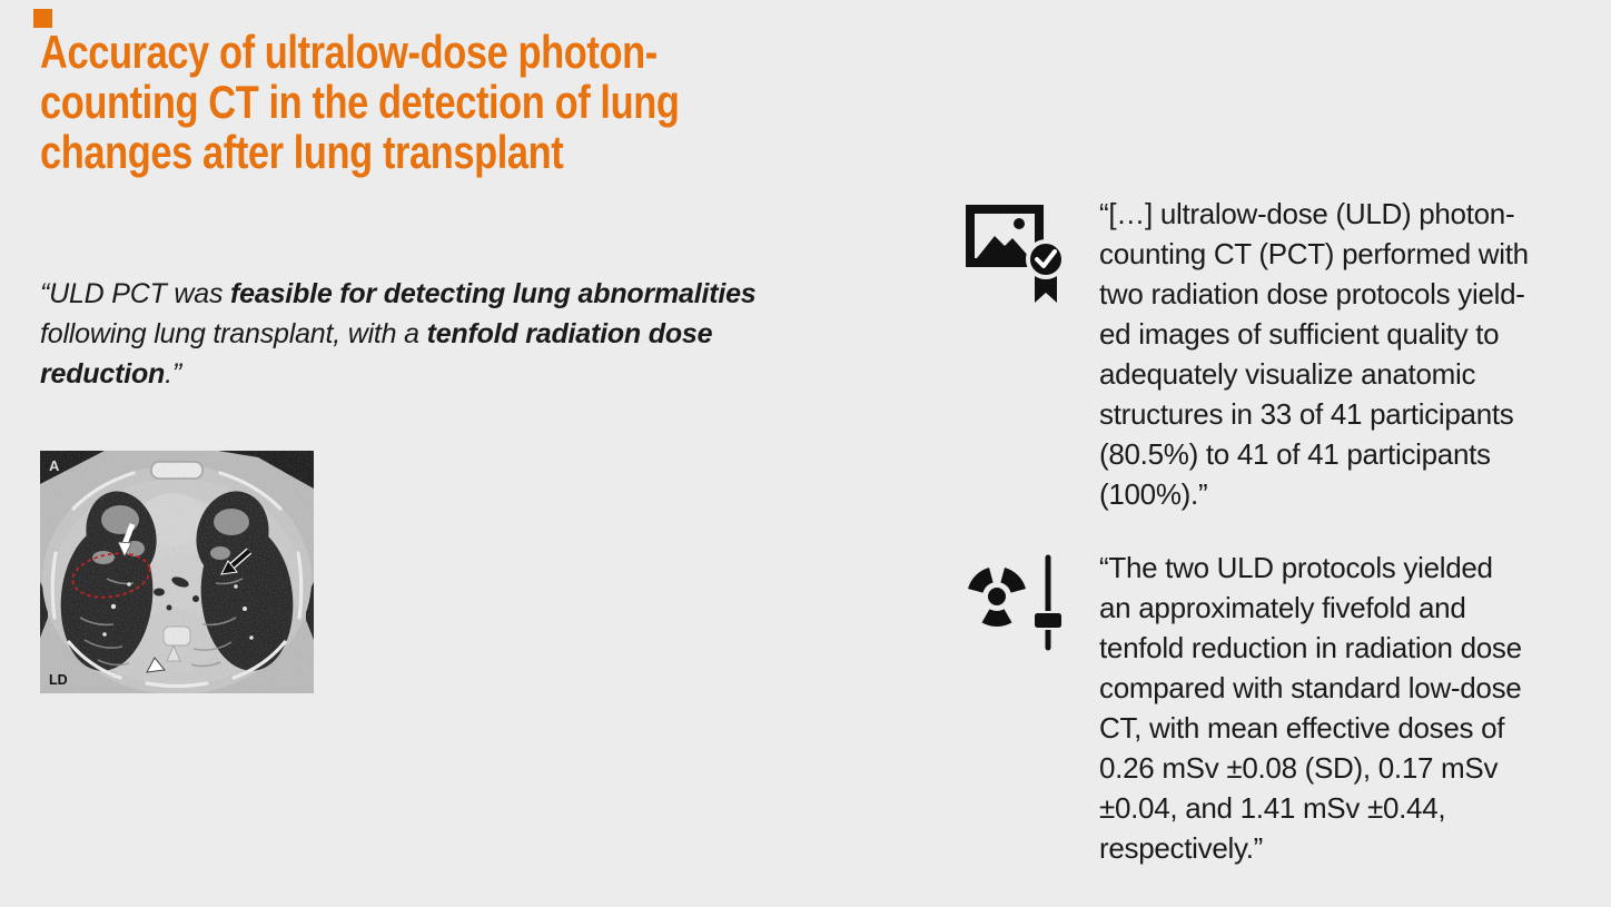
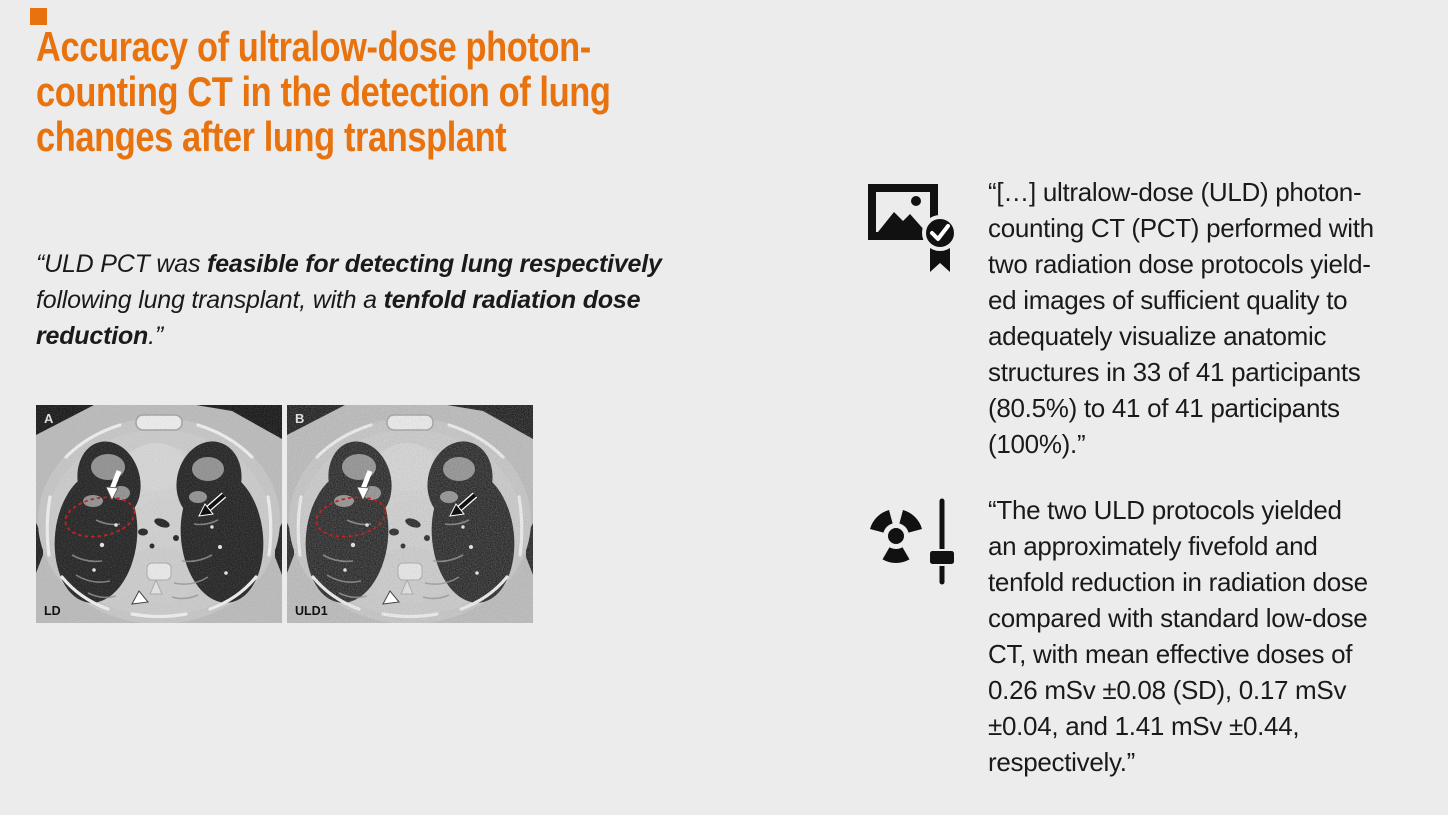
  Accuracy of ultralow-dose photon-
  counting CT in the detection of lung
  changes after lung transplant
- “ULD PCT was feasible for detecting lung abnormalities
+ “ULD PCT was feasible for detecting lung respectively
  following lung transplant, with a tenfold radiation dose
  reduction.”
  A
  LD
+ B
+ ULD1
  “[…] ultralow-dose (ULD) photon-
  counting CT (PCT) performed with
  two radiation dose protocols yield-
  ed images of sufficient quality to
  adequately visualize anatomic
  structures in 33 of 41 participants
  (80.5%) to 41 of 41 participants
  (100%).”
  “The two ULD protocols yielded
  an approximately fivefold and
  tenfold reduction in radiation dose
  compared with standard low-dose
  CT, with mean effective doses of
  0.26 mSv ±0.08 (SD), 0.17 mSv
  ±0.04, and 1.41 mSv ±0.44,
  respectively.”
